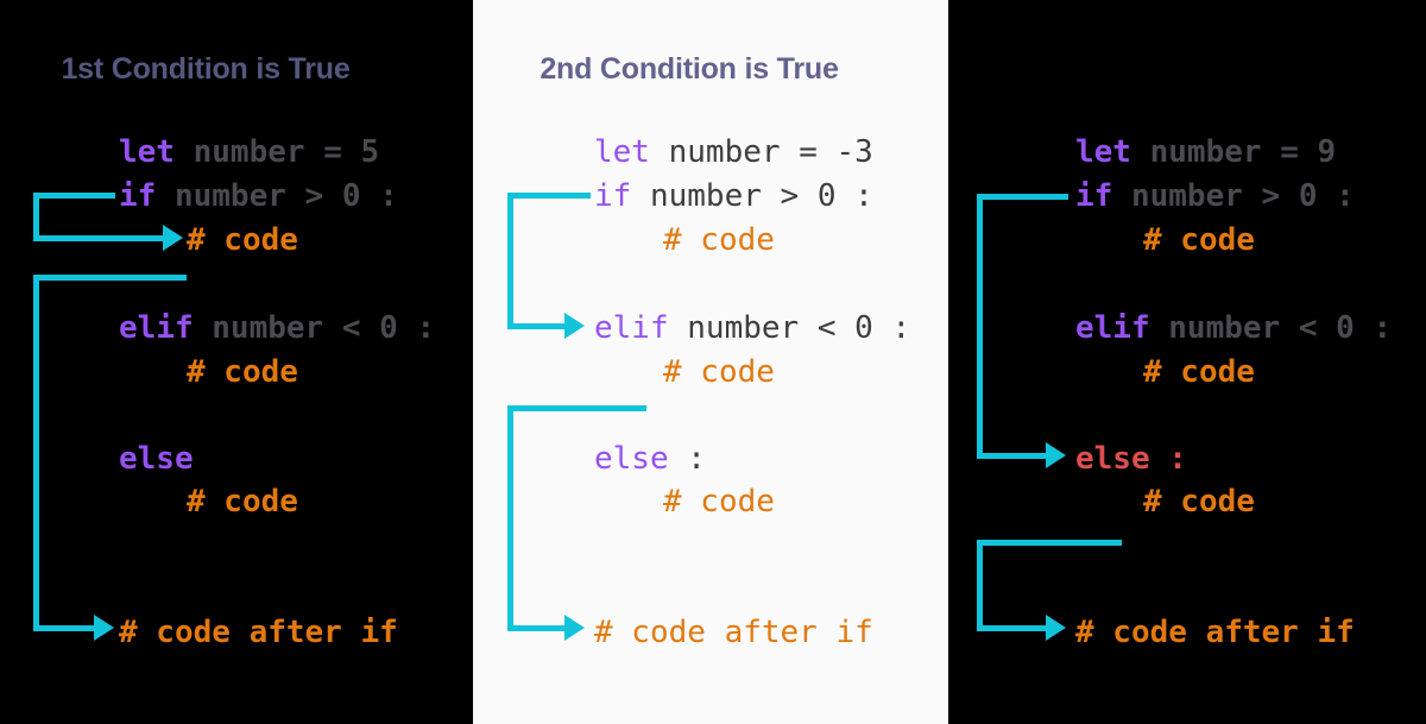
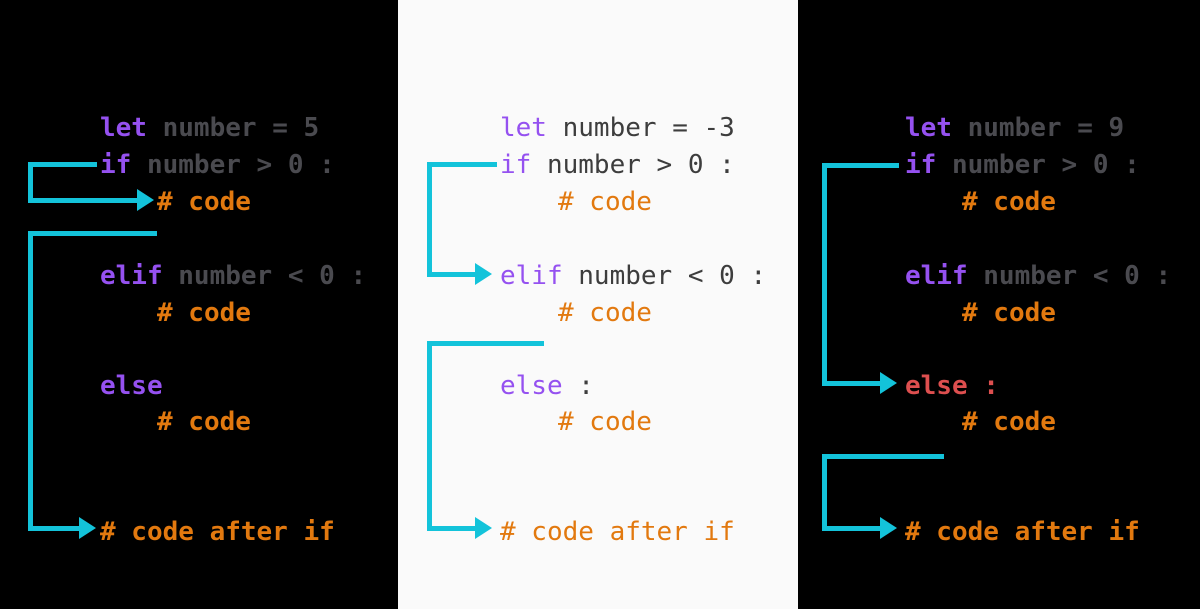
- 1st Condition is True
- 2nd Condition is True
  let number = 5
  if number > 0 :
  # code
  elif number < 0 :
  # code
  else
  # code
  # code after if
  let number = -3
  if number > 0 :
  # code
  elif number < 0 :
  # code
  else :
  # code
  # code after if
  let number = 9
  if number > 0 :
  # code
  elif number < 0 :
  # code
  else :
  # code
  # code after if
